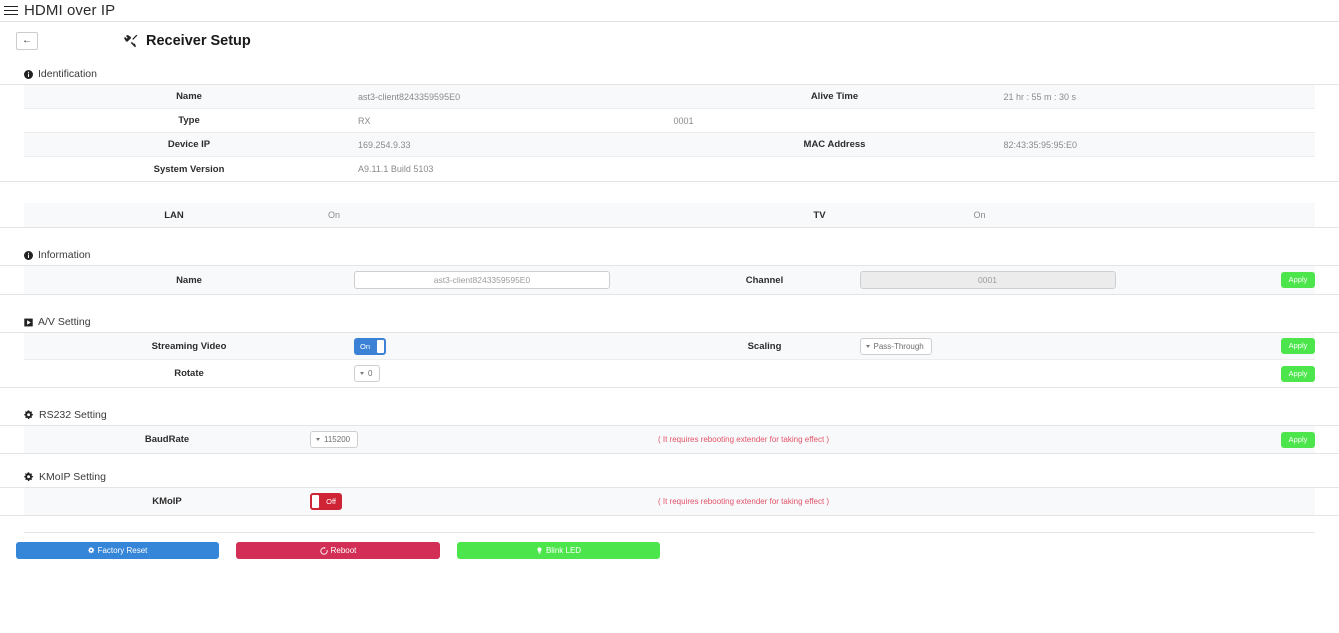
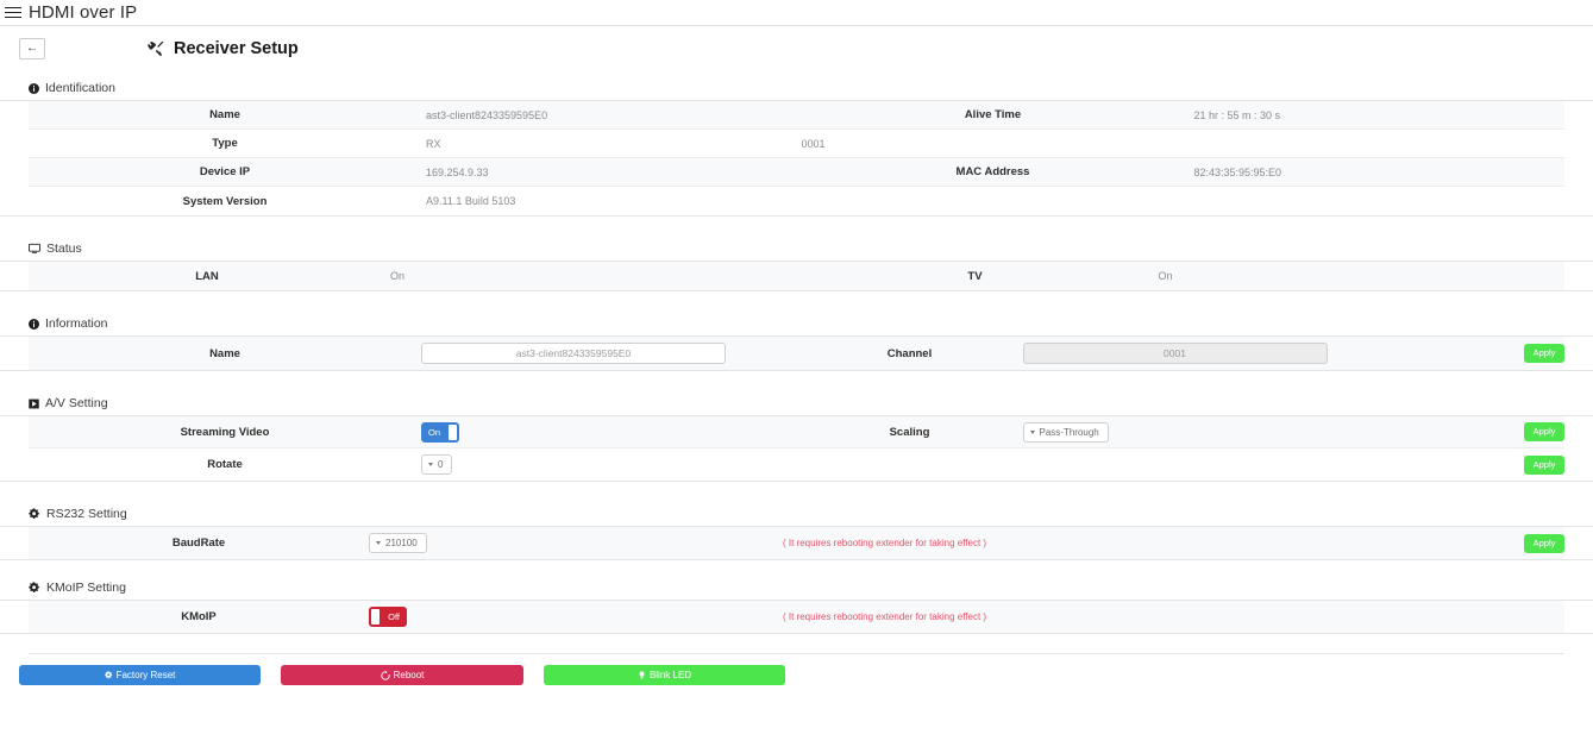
  HDMI over IP
  ←
  Receiver Setup
  Identification
  Name
  ast3-client8243359595E0
  Alive Time
  21 hr : 55 m : 30 s
  Type
  RX
  0001
  Device IP
  169.254.9.33
  MAC Address
  82:43:35:95:95:E0
  System Version
  A9.11.1 Build 5103
+ Status
  LAN
  On
  TV
  On
  Information
  Name
  ast3-client8243359595E0
  Channel
  0001
  Apply
  A/V Setting
  Streaming Video
  On
  Scaling
  Pass-Through
  Apply
  Rotate
  0
  Apply
  RS232 Setting
  BaudRate
- 115200
+ 210100
  ( It requires rebooting extender for taking effect )
  Apply
  KMoIP Setting
  KMoIP
  Off
  ( It requires rebooting extender for taking effect )
  Factory Reset
  Reboot
  Blink LED
